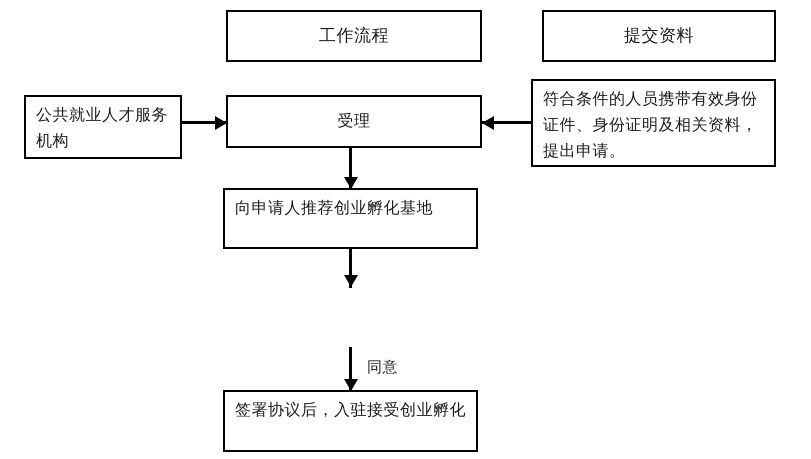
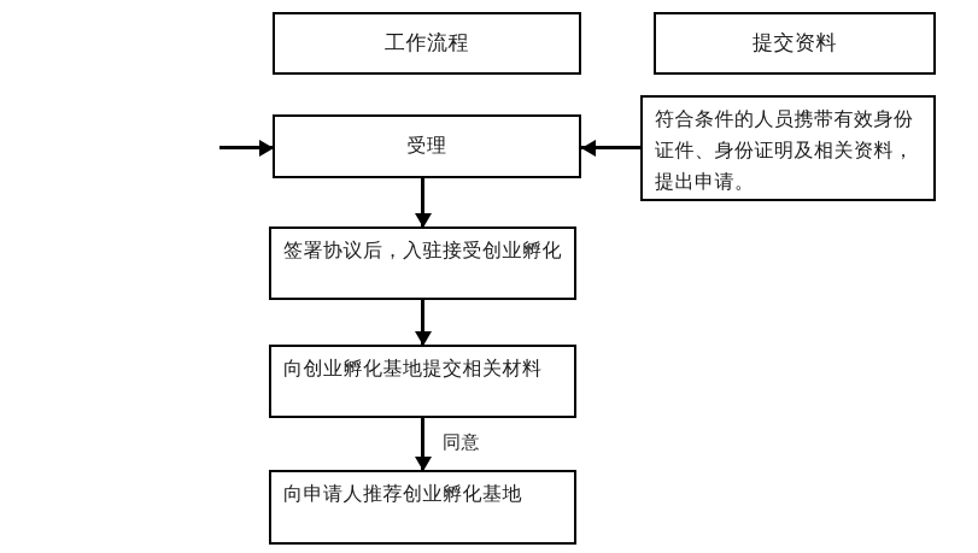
  工作流程
  提交资料
- 公共就业人才服务机构
  受理
  符合条件的人员携带有效身份证件、身份证明及相关资料，提出申请。
- 向申请人推荐创业孵化基地
+ 签署协议后，入驻接受创业孵化
+ 向创业孵化基地提交相关材料
- 签署协议后，入驻接受创业孵化
+ 向申请人推荐创业孵化基地
  同意
